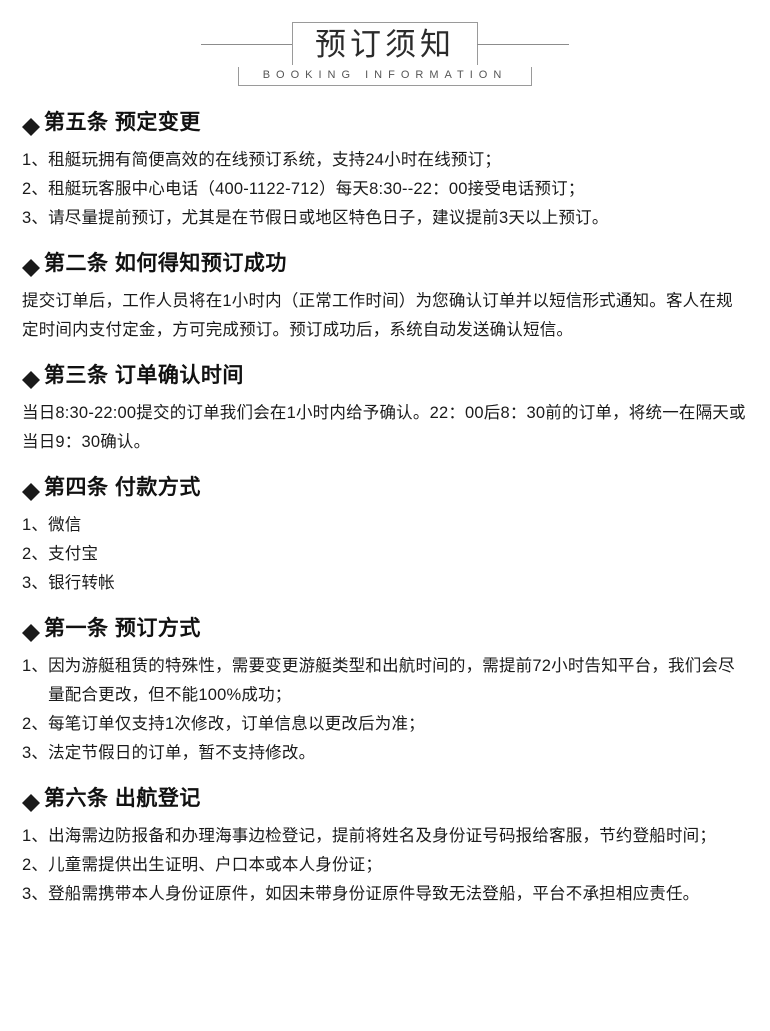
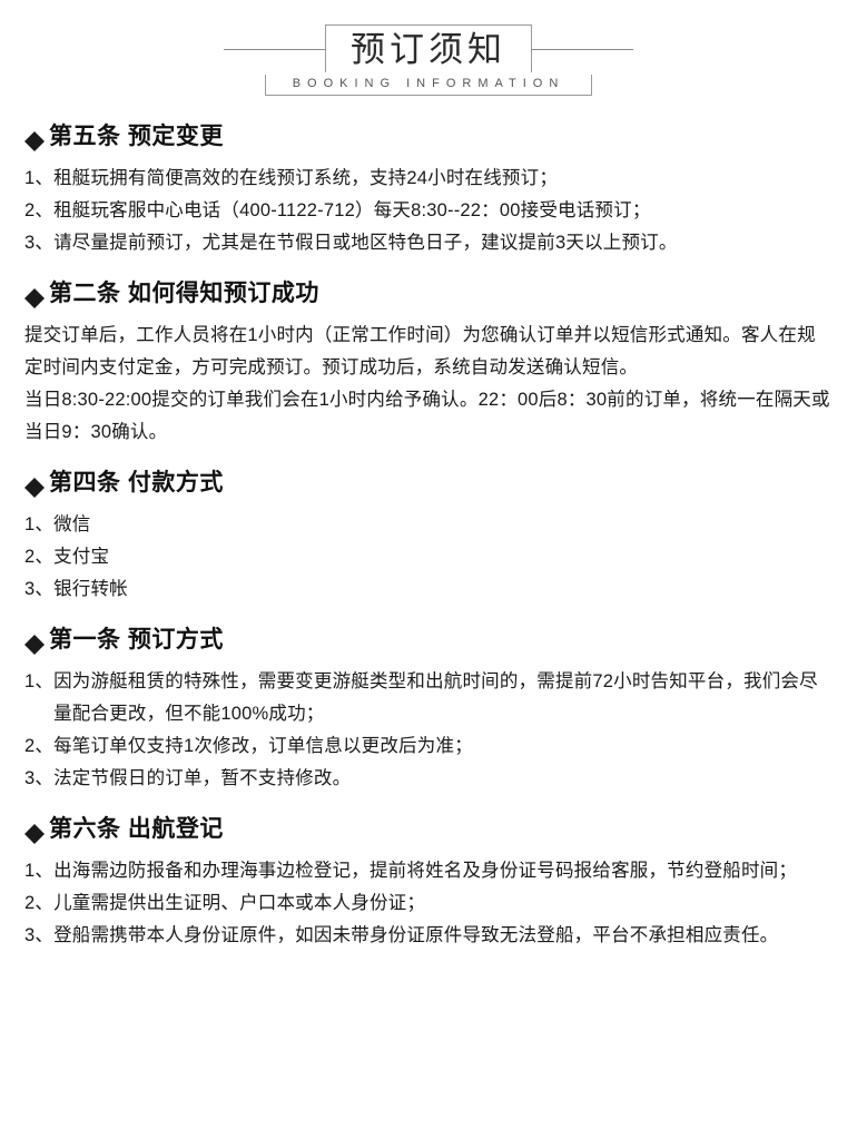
  预订须知
  BOOKING INFORMATION
  第五条 预定变更
  1、
  租艇玩拥有简便高效的在线预订系统，支持24小时在线预订；
  2、
  租艇玩客服中心电话（400-1122-712）每天8:30--22：00接受电话预订；
  3、
  请尽量提前预订，尤其是在节假日或地区特色日子，建议提前3天以上预订。
  第二条 如何得知预订成功
  提交订单后，工作人员将在1小时内（正常工作时间）为您确认订单并以短信形式通知。客人在规定时间内支付定金，方可完成预订。预订成功后，系统自动发送确认短信。
- 第三条 订单确认时间
  当日8:30-22:00提交的订单我们会在1小时内给予确认。22：00后8：30前的订单，将统一在隔天或当日9：30确认。
  第四条 付款方式
  1、
  微信
  2、
  支付宝
  3、
  银行转帐
  第一条 预订方式
  1、
  因为游艇租赁的特殊性，需要变更游艇类型和出航时间的，需提前72小时告知平台，我们会尽量配合更改，但不能100%成功；
  2、
  每笔订单仅支持1次修改，订单信息以更改后为准；
  3、
  法定节假日的订单，暂不支持修改。
  第六条 出航登记
  1、
  出海需边防报备和办理海事边检登记，提前将姓名及身份证号码报给客服，节约登船时间；
  2、
  儿童需提供出生证明、户口本或本人身份证；
  3、
  登船需携带本人身份证原件，如因未带身份证原件导致无法登船，平台不承担相应责任。
